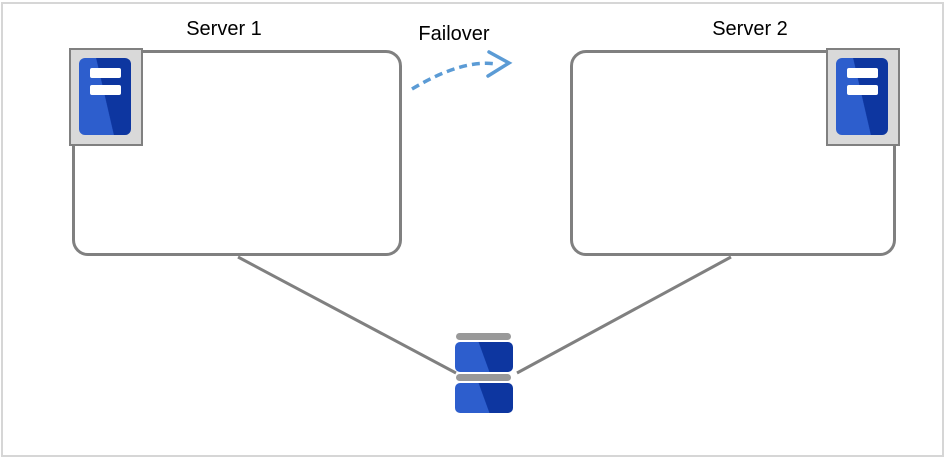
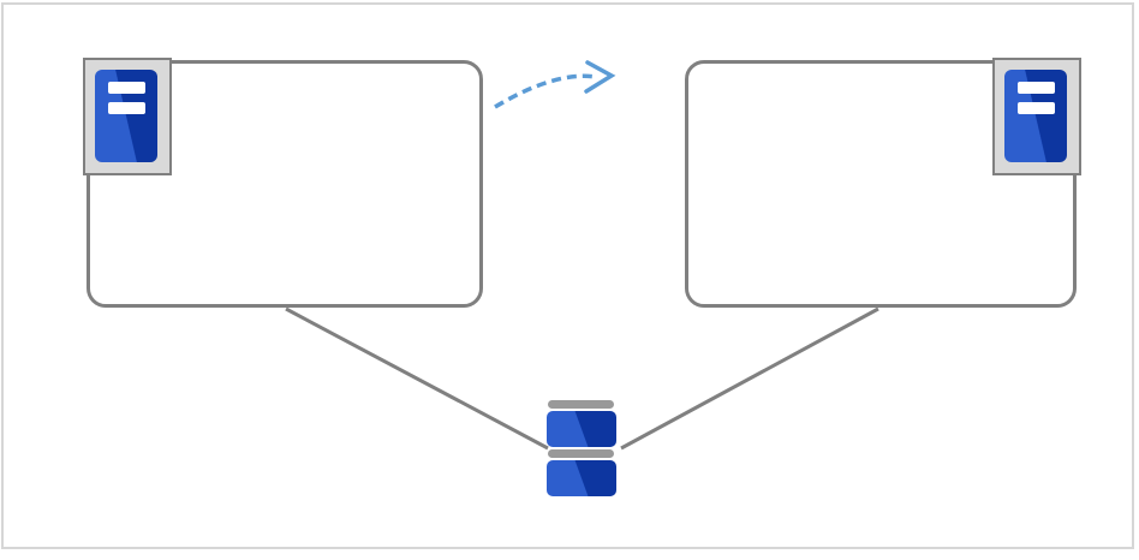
- Server 1
- Server 2
- Failover
